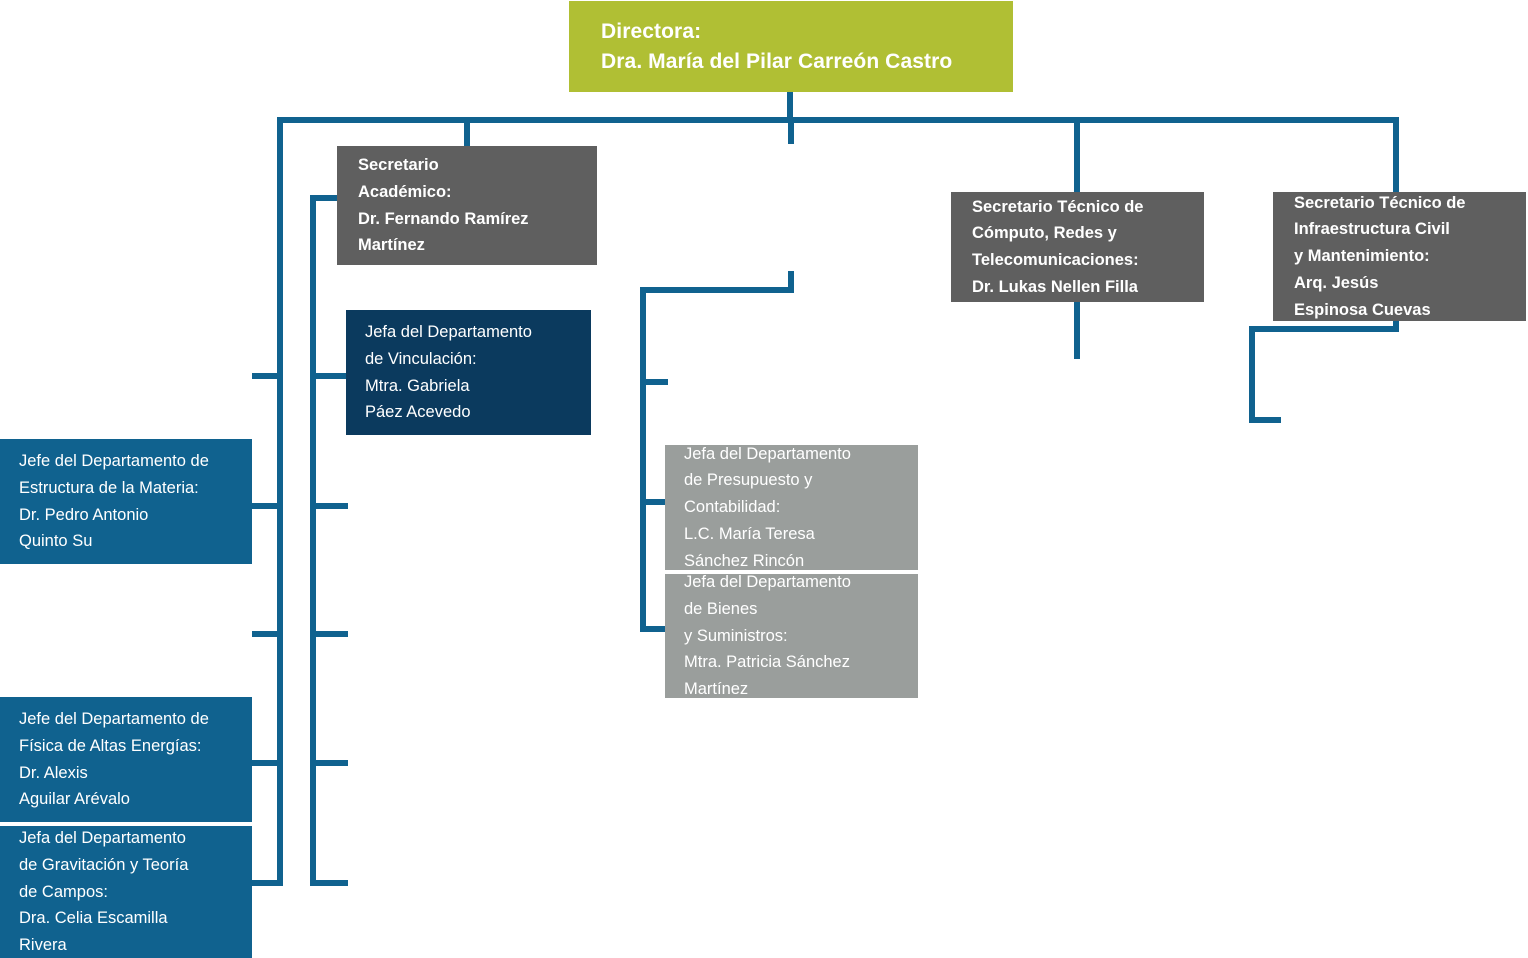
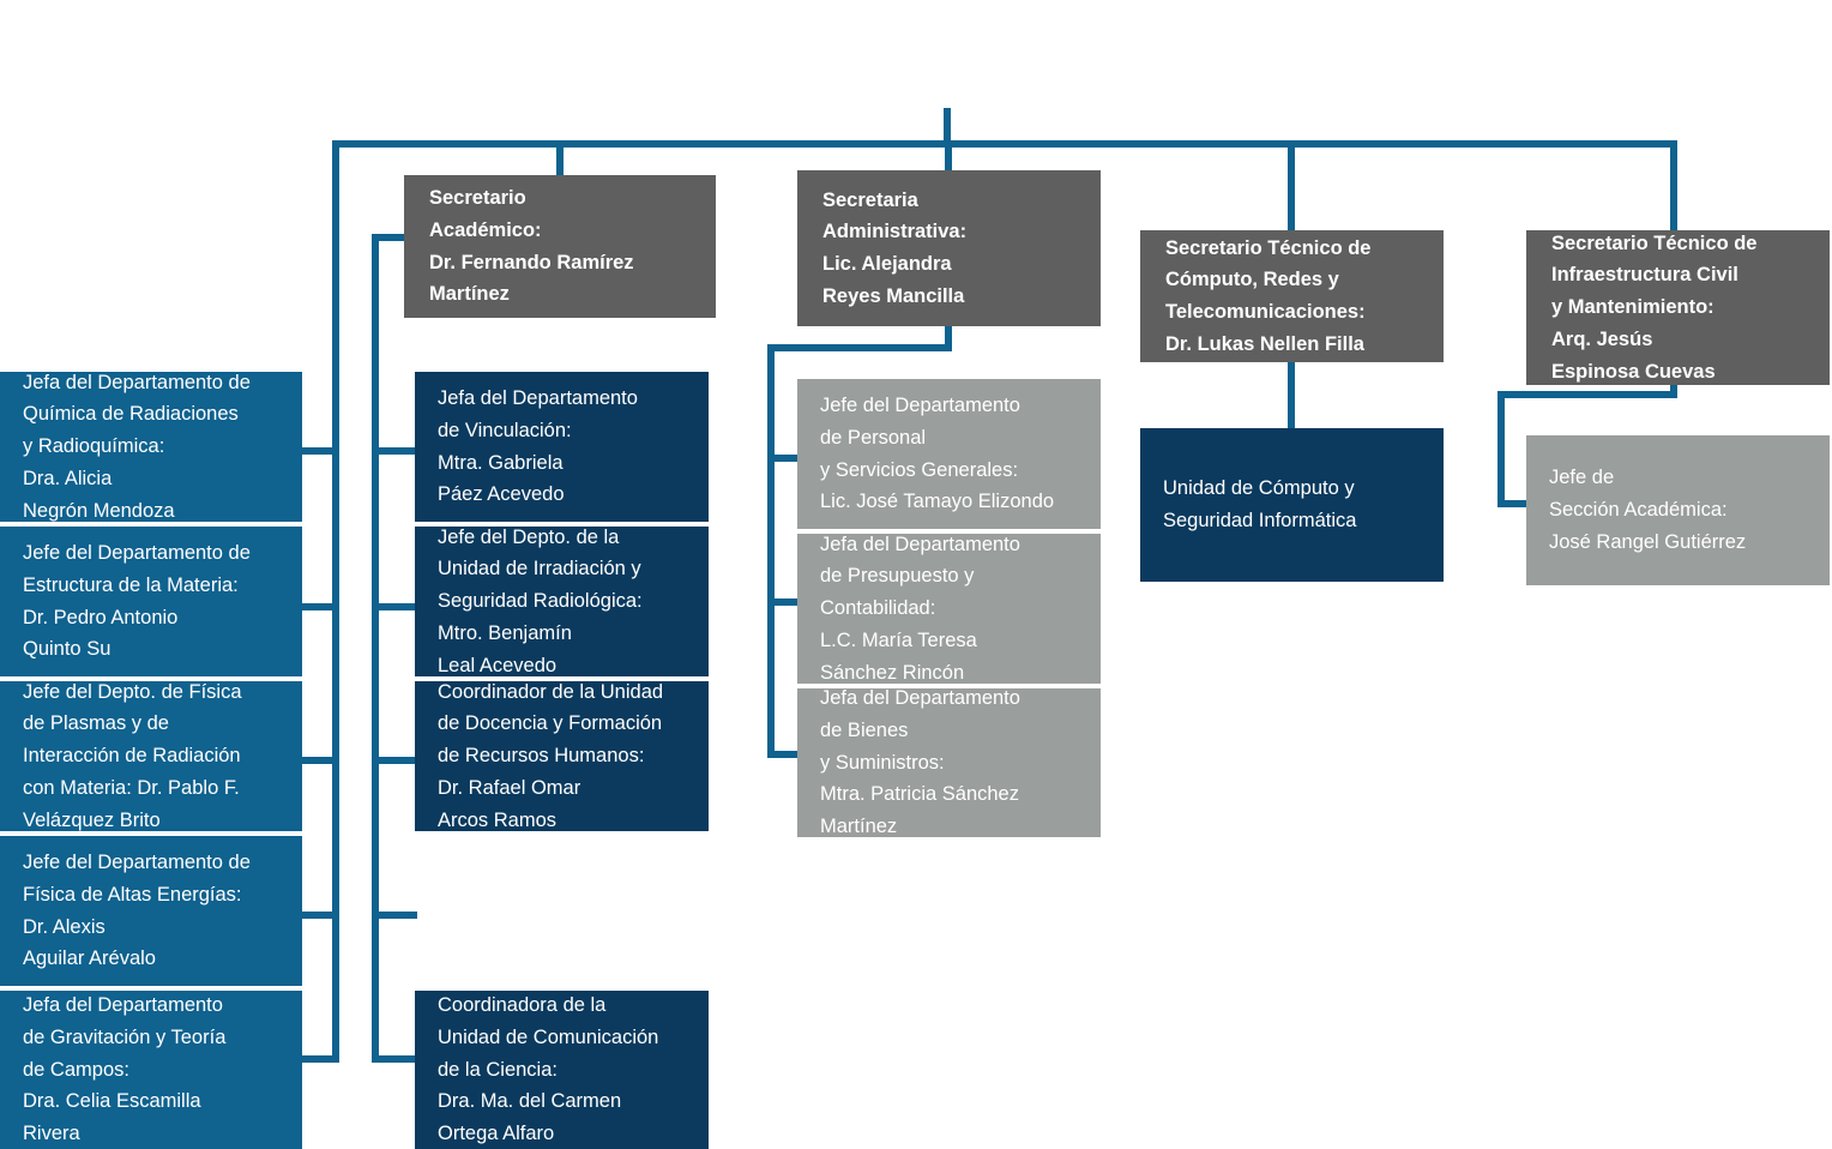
- Directora:
- Dra. María del Pilar Carreón Castro
  Secretario
  Académico:
  Dr. Fernando Ramírez
  Martínez
+ Secretaria
+ Administrativa:
+ Lic. Alejandra
+ Reyes Mancilla
  Secretario Técnico de
  Cómputo, Redes y
  Telecomunicaciones:
  Dr. Lukas Nellen Filla
  Secretario Técnico de
  Infraestructura Civil
  y Mantenimiento:
  Arq. Jesús
  Espinosa Cuevas
+ Jefa del Departamento de
+ Química de Radiaciones
+ y Radioquímica:
+ Dra. Alicia
+ Negrón Mendoza
  Jefe del Departamento de
  Estructura de la Materia:
  Dr. Pedro Antonio
  Quinto Su
+ Jefe del Depto. de Física
+ de Plasmas y de
+ Interacción de Radiación
+ con Materia: Dr. Pablo F.
+ Velázquez Brito
  Jefe del Departamento de
  Física de Altas Energías:
  Dr. Alexis
  Aguilar Arévalo
  Jefa del Departamento
  de Gravitación y Teoría
  de Campos:
  Dra. Celia Escamilla
  Rivera
  Jefa del Departamento
  de Vinculación:
  Mtra. Gabriela
  Páez Acevedo
+ Jefe del Depto. de la
+ Unidad de Irradiación y
+ Seguridad Radiológica:
+ Mtro. Benjamín
+ Leal Acevedo
+ Coordinador de la Unidad
+ de Docencia y Formación
+ de Recursos Humanos:
+ Dr. Rafael Omar
+ Arcos Ramos
+ Coordinadora de la
+ Unidad de Comunicación
+ de la Ciencia:
+ Dra. Ma. del Carmen
+ Ortega Alfaro
+ Jefe del Departamento
+ de Personal
+ y Servicios Generales:
+ Lic. José Tamayo Elizondo
  Jefa del Departamento
  de Presupuesto y
  Contabilidad:
  L.C. María Teresa
  Sánchez Rincón
  Jefa del Departamento
  de Bienes
  y Suministros:
  Mtra. Patricia Sánchez
  Martínez
+ Unidad de Cómputo y
+ Seguridad Informática
+ Jefe de
+ Sección Académica:
+ José Rangel Gutiérrez
